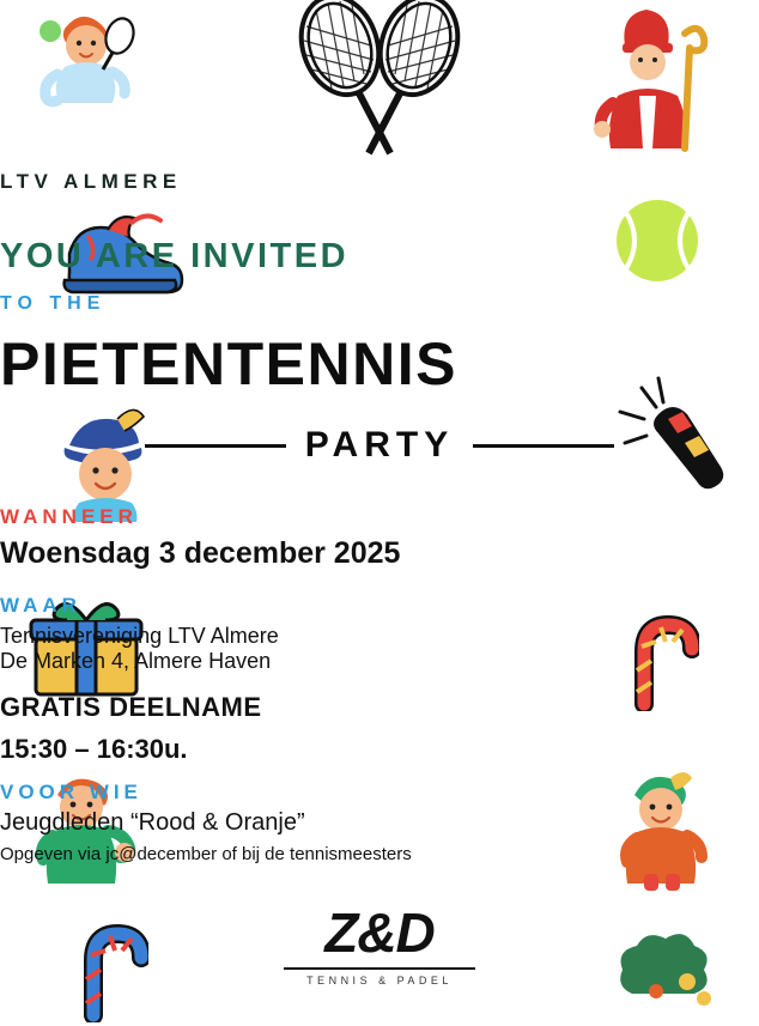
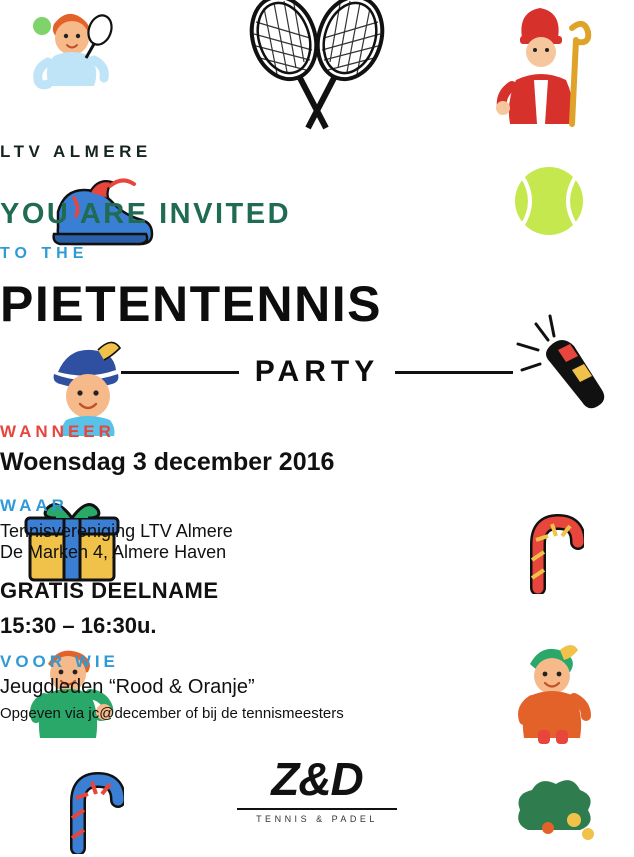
  LTV ALMERE
  YOU ARE INVITED
  TO THE
  PIETENTENNIS
  PARTY
  WANNEER
- Woensdag 3 december 2025
+ Woensdag 3 december 2016
  WAAR
  Tennisvereniging LTV Almere
  De Marken 4, Almere Haven
  GRATIS DEELNAME
  15:30 – 16:30u.
  VOOR WIE
  Jeugdleden “Rood & Oranje”
  Opgeven via jc@december of bij de tennismeesters
  Z&D
  TENNIS & PADEL
